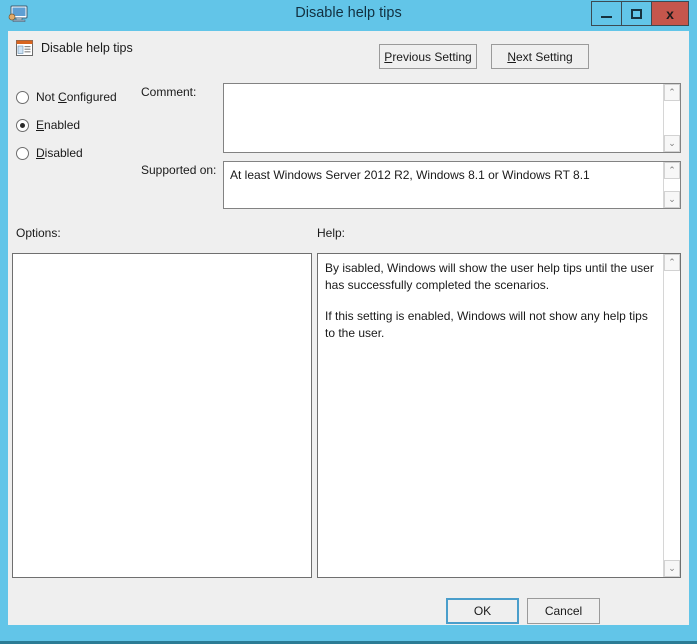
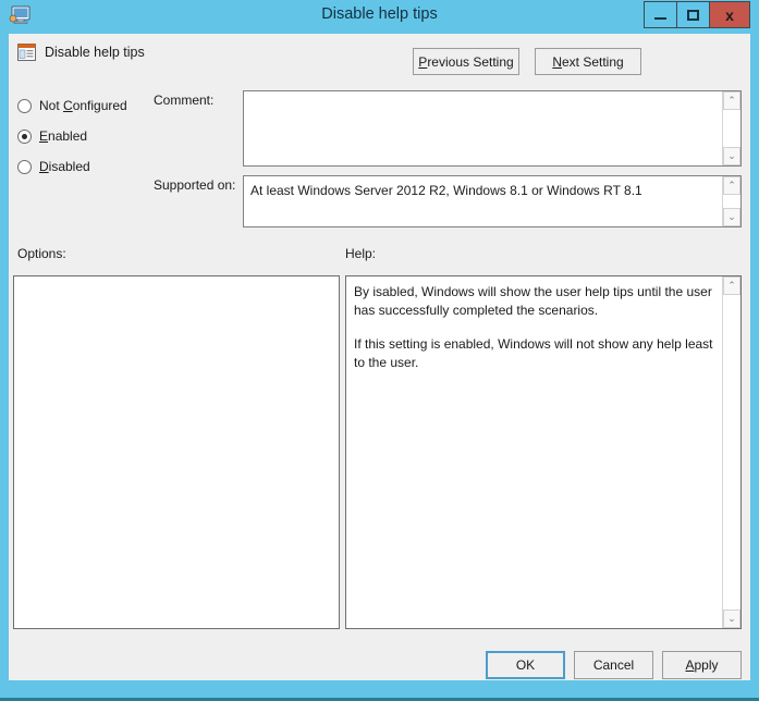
  Disable help tips
  x
  Disable help tips
  P
  revious Setting
  N
  ext Setting
  Not Configured
  Enabled
  Disabled
  Comment:
  ⌃
  ⌄
  Supported on:
  At least Windows Server 2012 R2, Windows 8.1 or Windows RT 8.1
  ⌃
  ⌄
  Options:
  Help:
  By isabled, Windows will show the user help tips until the user has successfully completed the scenarios.
- If this setting is enabled, Windows will not show any help tips to the user.
+ If this setting is enabled, Windows will not show any help least to the user.
  ⌃
  ⌄
  OK
  Cancel
+ A
+ pply
